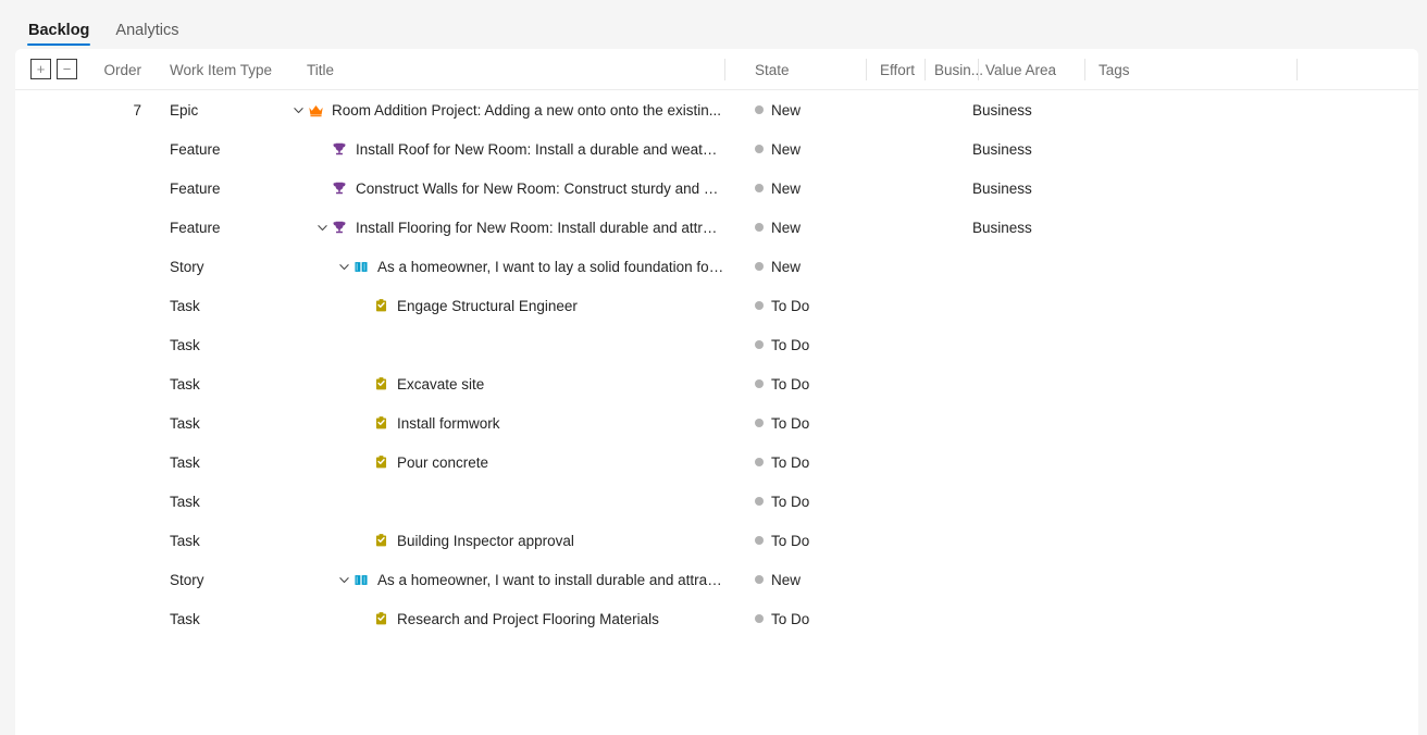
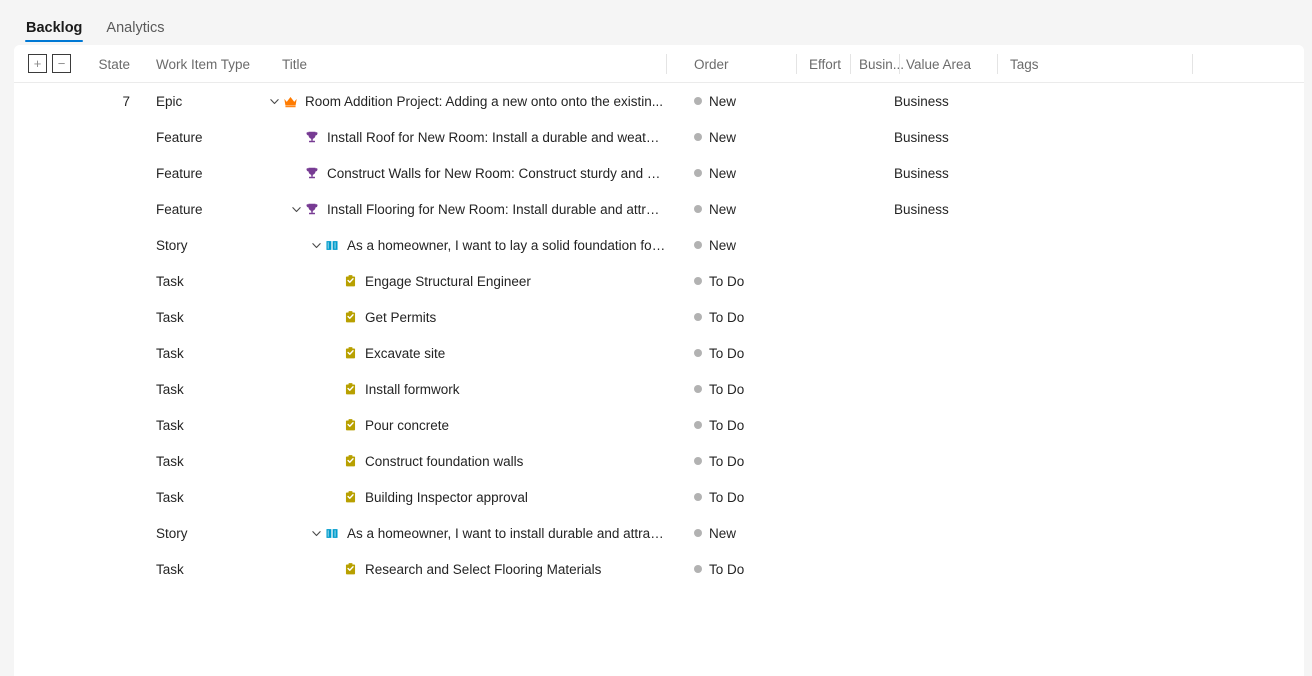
  Backlog
  Analytics
  +
  −
- Order
+ State
  Work Item Type
  Title
- State
+ Order
  Effort
  Busin..
  Value Area
  Tags
  7
  Epic
  Room Addition Project: Adding a new onto onto the existin...
  New
  Business
  Feature
  Install Roof for New Room: Install a durable and weather
  New
  Business
  Feature
  Construct Walls for New Room: Construct sturdy and wel
  New
  Business
  Feature
  Install Flooring for New Room: Install durable and attracti
  New
  Business
  Story
  As a homeowner, I want to lay a solid foundation for t.
  New
  Task
  Engage Structural Engineer
  To Do
  Task
+ Get Permits
  To Do
  Task
  Excavate site
  To Do
  Task
  Install formwork
  To Do
  Task
  Pour concrete
  To Do
  Task
+ Construct foundation walls
  To Do
  Task
  Building Inspector approval
  To Do
  Story
  As a homeowner, I want to install durable and attracti.
  New
  Task
- Research and Project Flooring Materials
+ Research and Select Flooring Materials
  To Do
